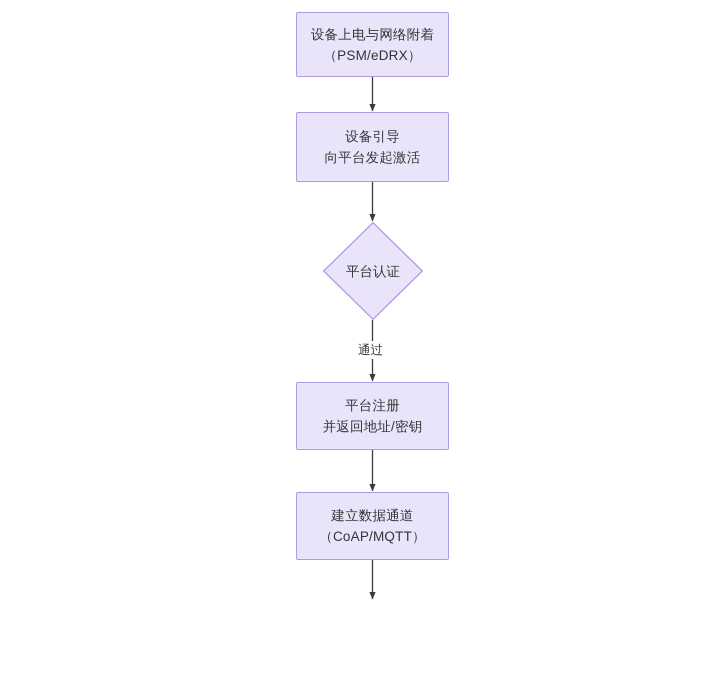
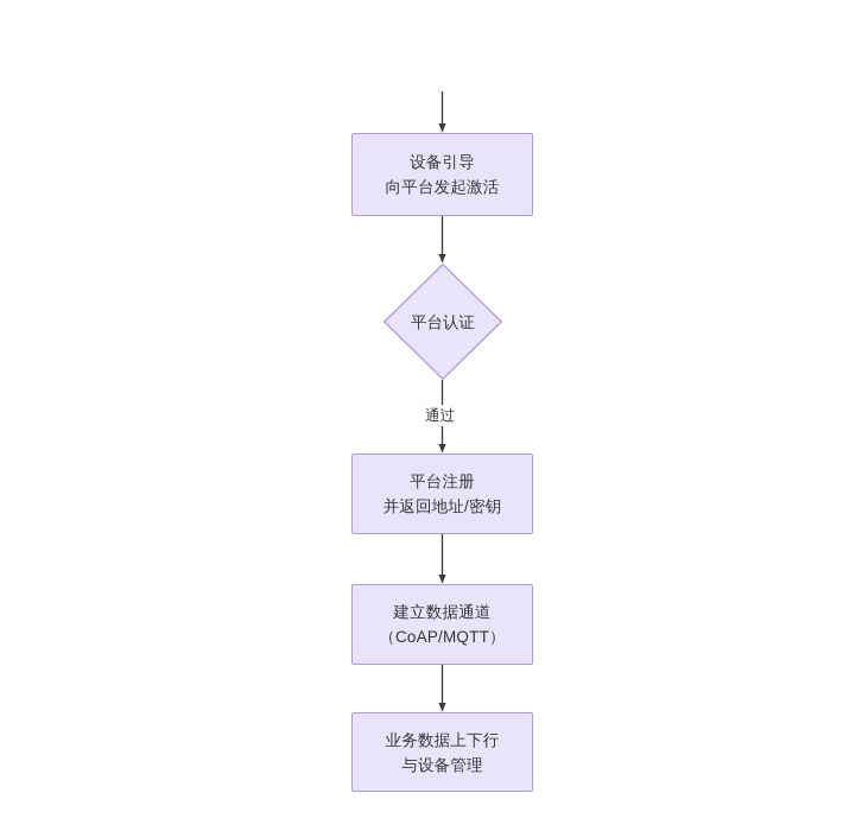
  通过
- 设备上电与网络附着
- （PSM/eDRX）
  设备引导
  向平台发起激活
  平台认证
  平台注册
  并返回地址/密钥
  建立数据通道
  （CoAP/MQTT）
+ 业务数据上下行
+ 与设备管理
